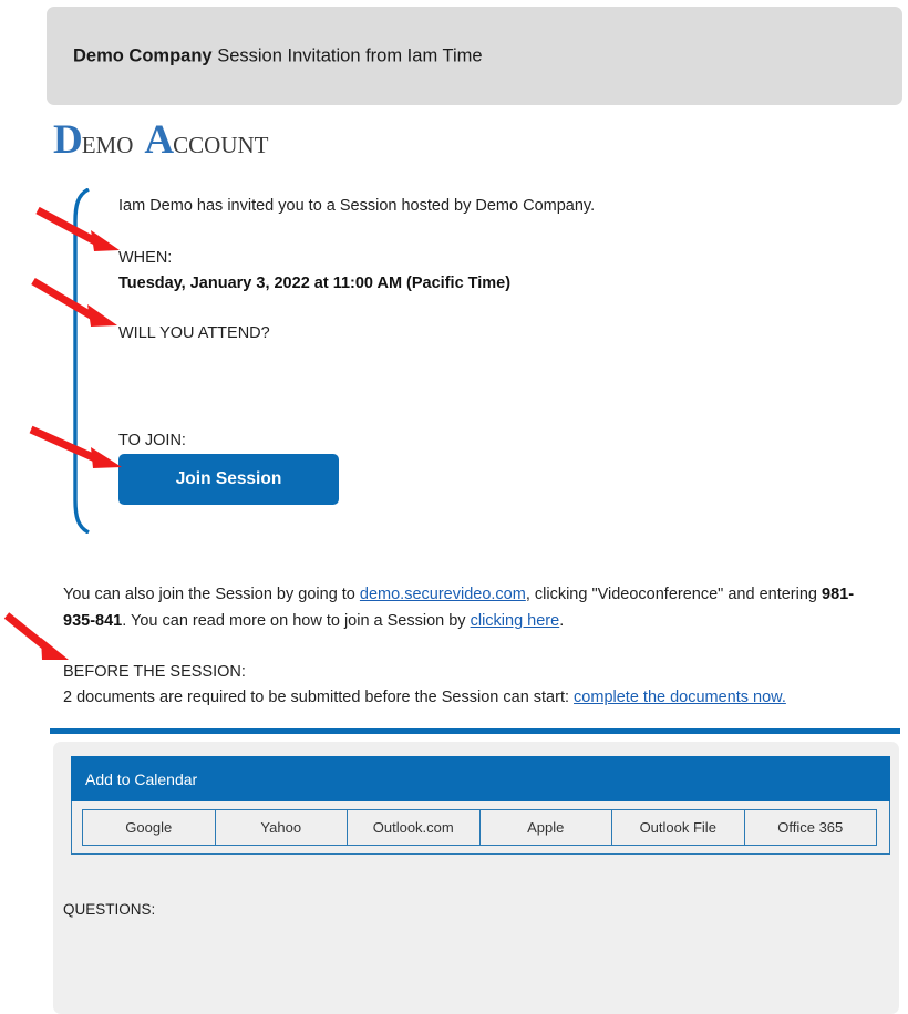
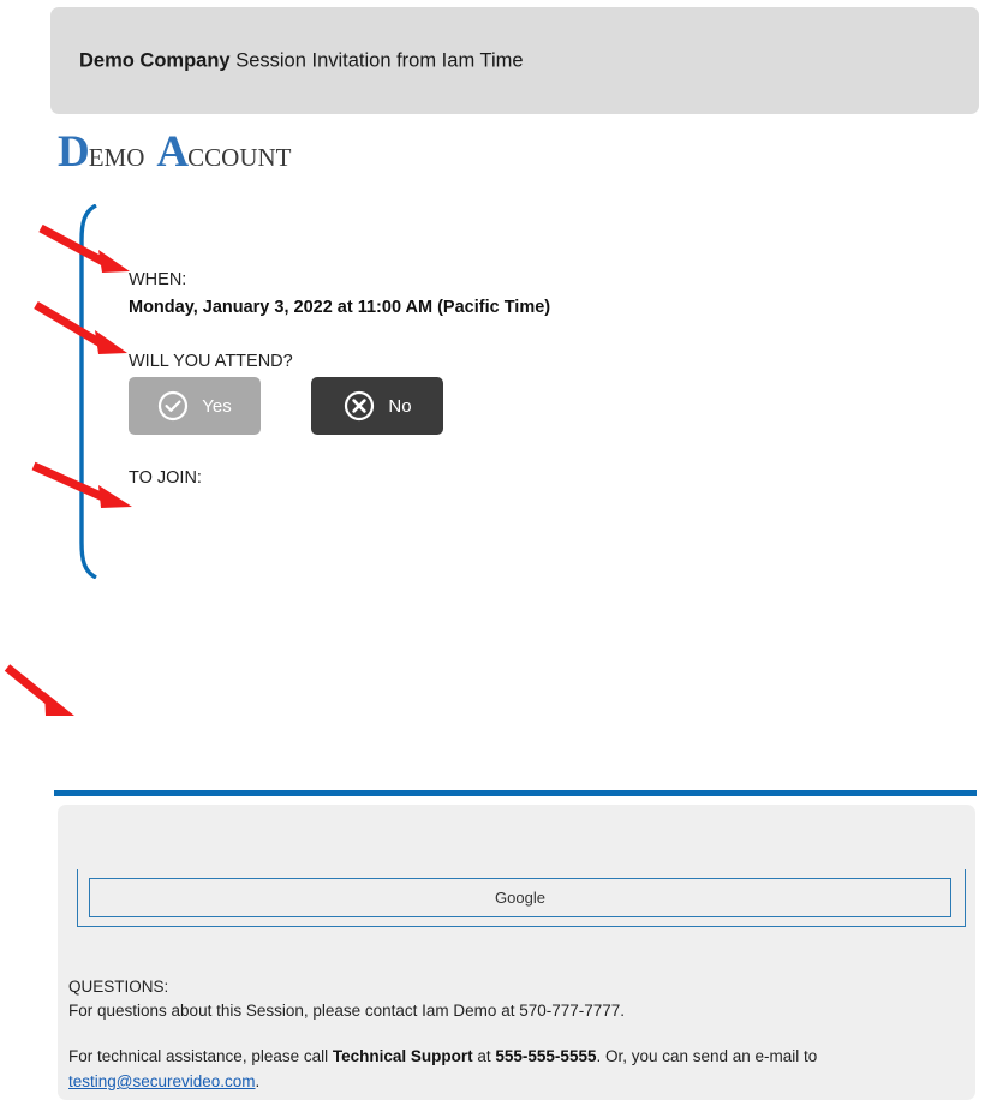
  Demo Company Session Invitation from Iam Time
  DEMO ACCOUNT
- Iam Demo has invited you to a Session hosted by Demo Company.
  WHEN:
- Tuesday, January 3, 2022 at 11:00 AM (Pacific Time)
+ Monday, January 3, 2022 at 11:00 AM (Pacific Time)
  WILL YOU ATTEND?
+ Yes
+ No
  TO JOIN:
- Join Session
- You can also join the Session by going to demo.securevideo.com, clicking "Videoconference" and entering 981-935-841. You can read more on how to join a Session by clicking here.
- BEFORE THE SESSION:
- 2 documents are required to be submitted before the Session can start: complete the documents now.
- Add to Calendar
  Google
- Yahoo
- Outlook.com
- Apple
- Outlook File
- Office 365
  QUESTIONS:
+ For questions about this Session, please contact Iam Demo at 570-777-7777.
+ For technical assistance, please call Technical Support at 555-555-5555. Or, you can send an e-mail to testing@securevideo.com.
